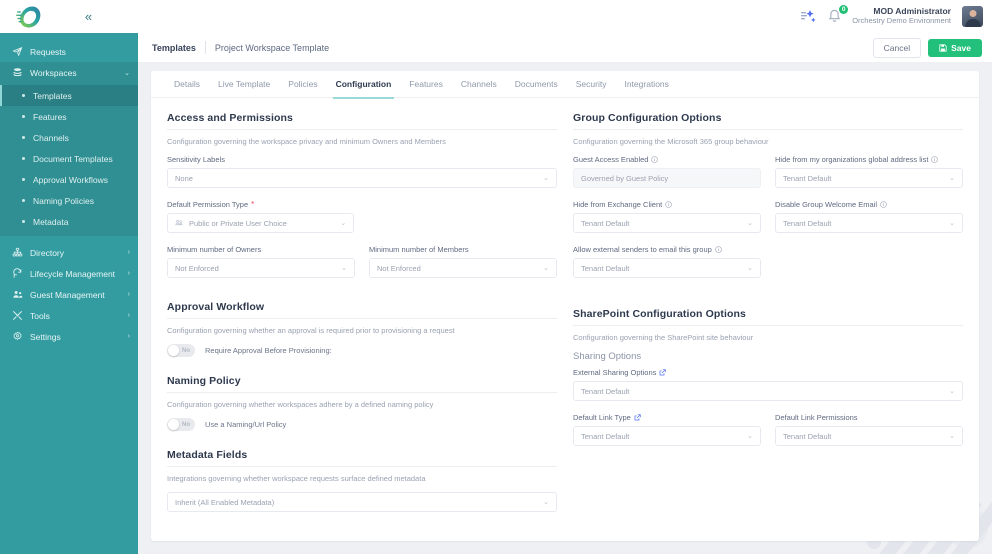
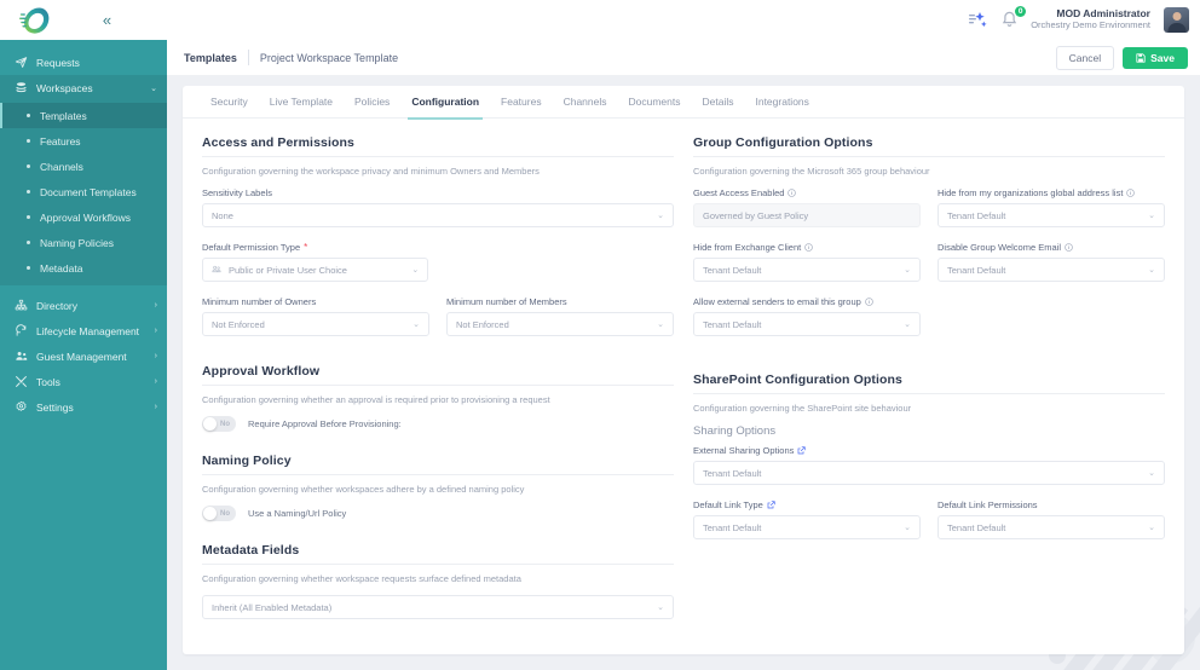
  «
  MOD Administrator
  Orchestry Demo Environment
  Requests
  Workspaces
  Templates
  Features
  Channels
  Document Templates
  Approval Workflows
  Naming Policies
  Metadata
  Directory
  Lifecycle Management
  Guest Management
  Tools
  Settings
  Templates
  Project Workspace Template
  Cancel
  Save
- Details
+ Security
  Live Template
  Policies
  Configuration
  Features
  Channels
  Documents
- Security
+ Details
  Integrations
  Access and Permissions
  Configuration governing the workspace privacy and minimum Owners and Members
  Sensitivity Labels
  None
  Default Permission Type
  *
  Public or Private User Choice
  Minimum number of Owners
  Not Enforced
  Minimum number of Members
  Not Enforced
  Approval Workflow
  Configuration governing whether an approval is required prior to provisioning a request
  Require Approval Before Provisioning:
  Naming Policy
  Configuration governing whether workspaces adhere by a defined naming policy
  Use a Naming/Url Policy
  Metadata Fields
- Integrations governing whether workspace requests surface defined metadata
+ Configuration governing whether workspace requests surface defined metadata
  Inherit (All Enabled Metadata)
  Group Configuration Options
  Configuration governing the Microsoft 365 group behaviour
  Guest Access Enabled
  Governed by Guest Policy
  Hide from my organizations global address list
  Tenant Default
  Hide from Exchange Client
  Tenant Default
  Disable Group Welcome Email
  Tenant Default
  Allow external senders to email this group
  Tenant Default
  SharePoint Configuration Options
  Configuration governing the SharePoint site behaviour
  Sharing Options
  External Sharing Options
  Tenant Default
  Default Link Type
  Tenant Default
  Default Link Permissions
  Tenant Default
